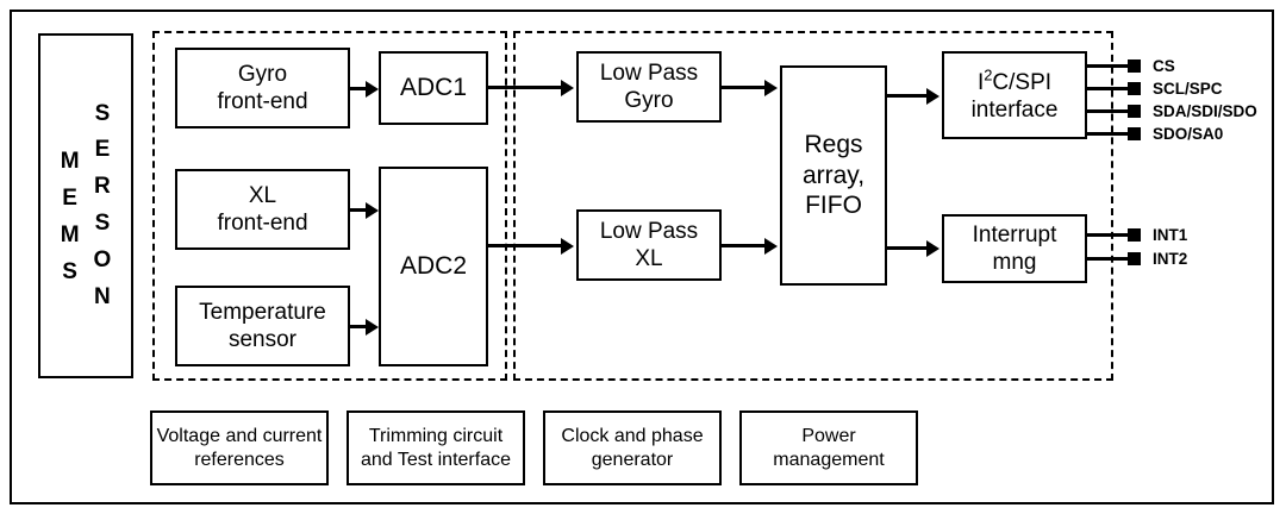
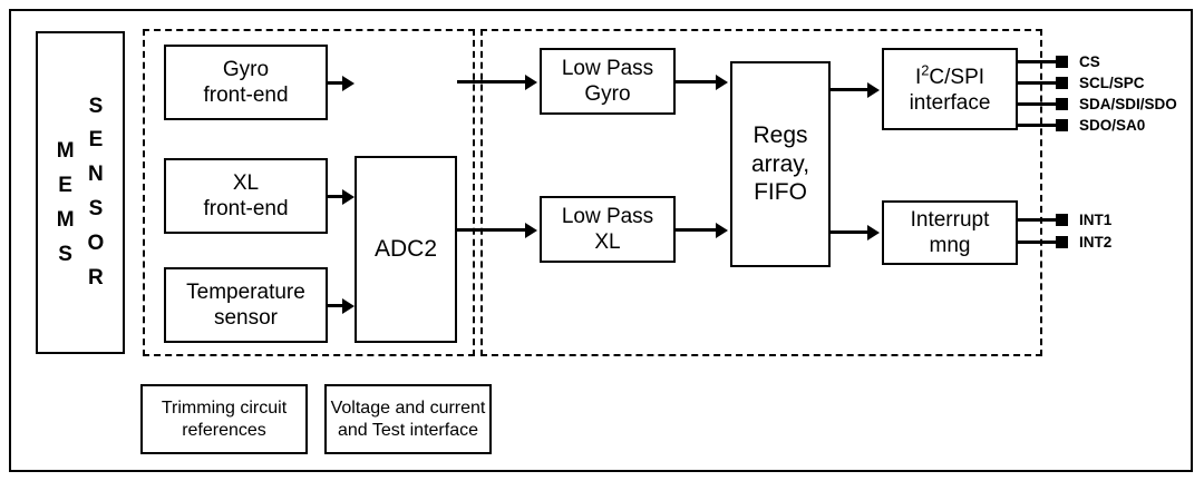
  M
  E
  M
  S
  S
  E
- R
+ N
  S
  O
- N
+ R
  Gyro
  front-end
  XL
  front-end
  Temperature
  sensor
- ADC1
  ADC2
  Low Pass
  Gyro
  Low Pass
  XL
  Regs
  array,
  FIFO
  I2C/SPI
  interface
  Interrupt
  mng
  CS
  SCL/SPC
  SDA/SDI/SDO
  SDO/SA0
  INT1
  INT2
- Voltage and current
+ Trimming circuit
  references
- Trimming circuit
+ Voltage and current
  and Test interface
- Clock and phase
- generator
- Power
- management
